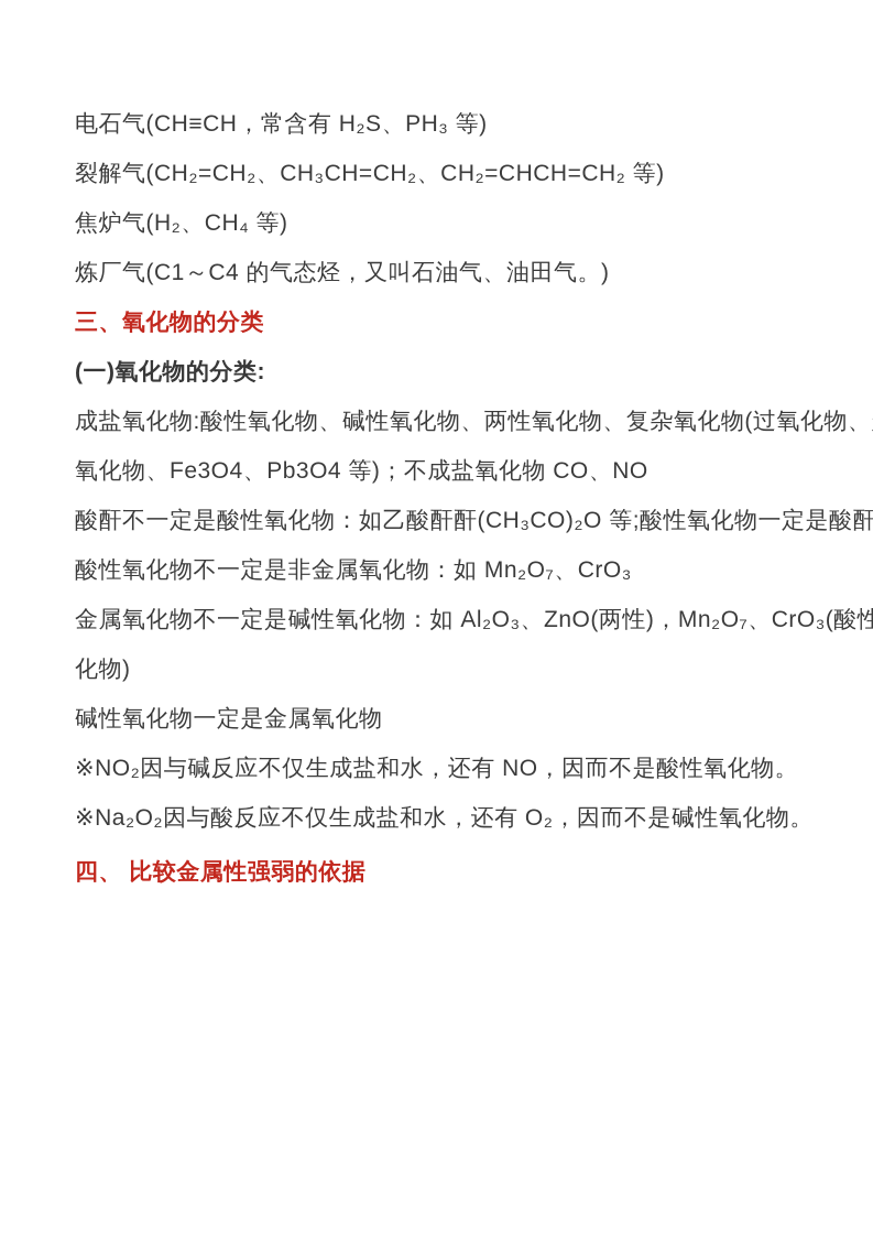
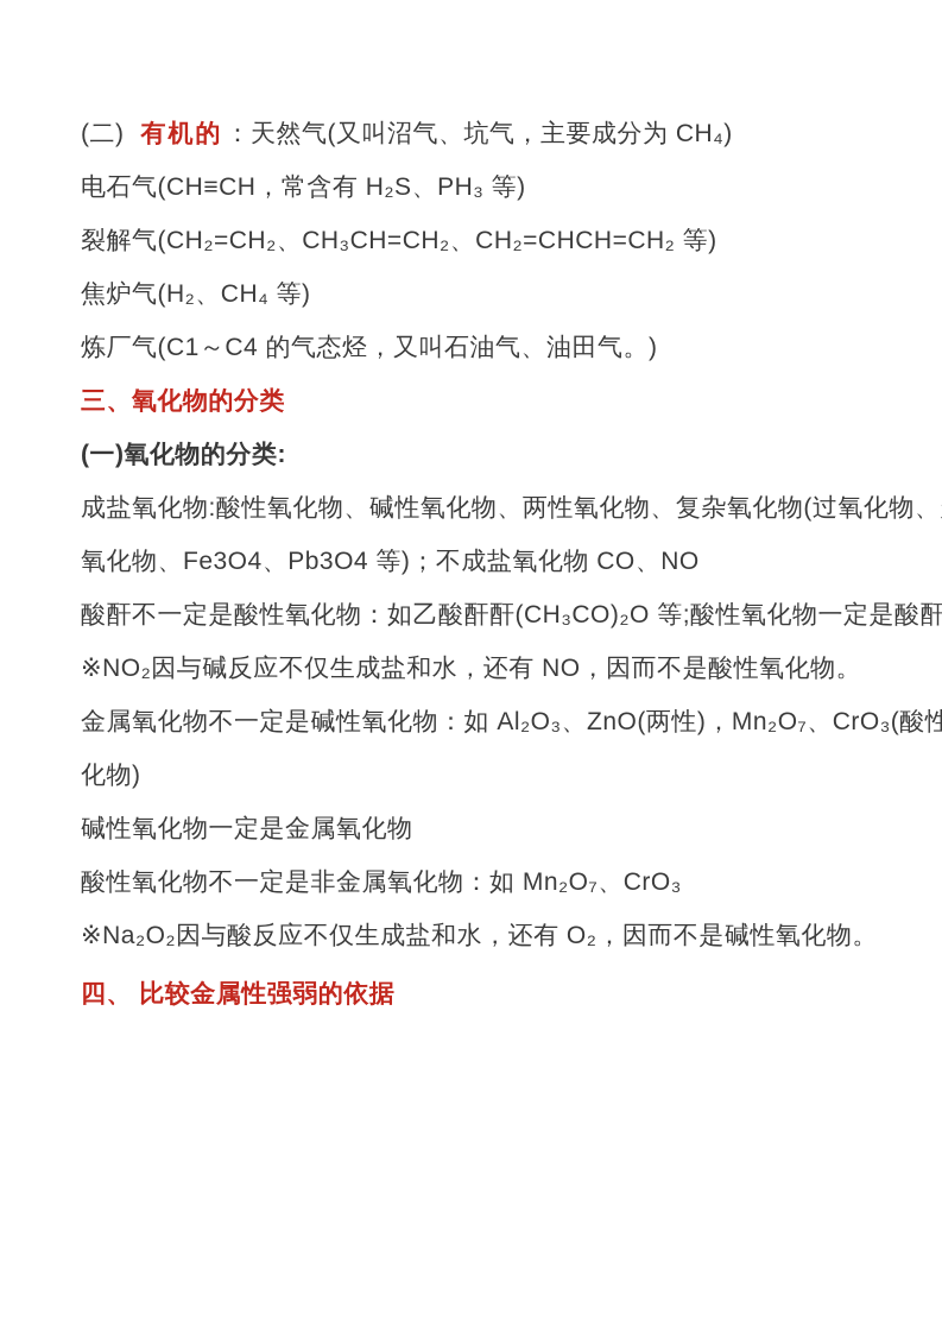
+ (二) 有机的：天然气(又叫沼气、坑气，主要成分为 CH₄)
  电石气(CH≡CH，常含有 H₂S、PH₃ 等)
  裂解气(CH₂=CH₂、CH₃CH=CH₂、CH₂=CHCH=CH₂ 等)
  焦炉气(H₂、CH₄ 等)
  炼厂气(C1～C4 的气态烃，又叫石油气、油田气。)
  三、氧化物的分类
  (一)氧化物的分类:
  成盐氧化物:酸性氧化物、碱性氧化物、两性氧化物、复杂氧化物(过氧化物、
  氧化物、Fe3O4、Pb3O4 等)；不成盐氧化物 CO、NO
  酸酐不一定是酸性氧化物：如乙酸酐酐(CH₃CO)₂O 等;酸性氧化物一定是酸酐
- 酸性氧化物不一定是非金属氧化物：如 Mn₂O₇、CrO₃
+ ※NO₂因与碱反应不仅生成盐和水，还有 NO，因而不是酸性氧化物。
  金属氧化物不一定是碱性氧化物：如 Al₂O₃、ZnO(两性)，Mn₂O₇、CrO₃(酸性
  化物)
  碱性氧化物一定是金属氧化物
- ※NO₂因与碱反应不仅生成盐和水，还有 NO，因而不是酸性氧化物。
+ 酸性氧化物不一定是非金属氧化物：如 Mn₂O₇、CrO₃
  ※Na₂O₂因与酸反应不仅生成盐和水，还有 O₂，因而不是碱性氧化物。
  四、 比较金属性强弱的依据
